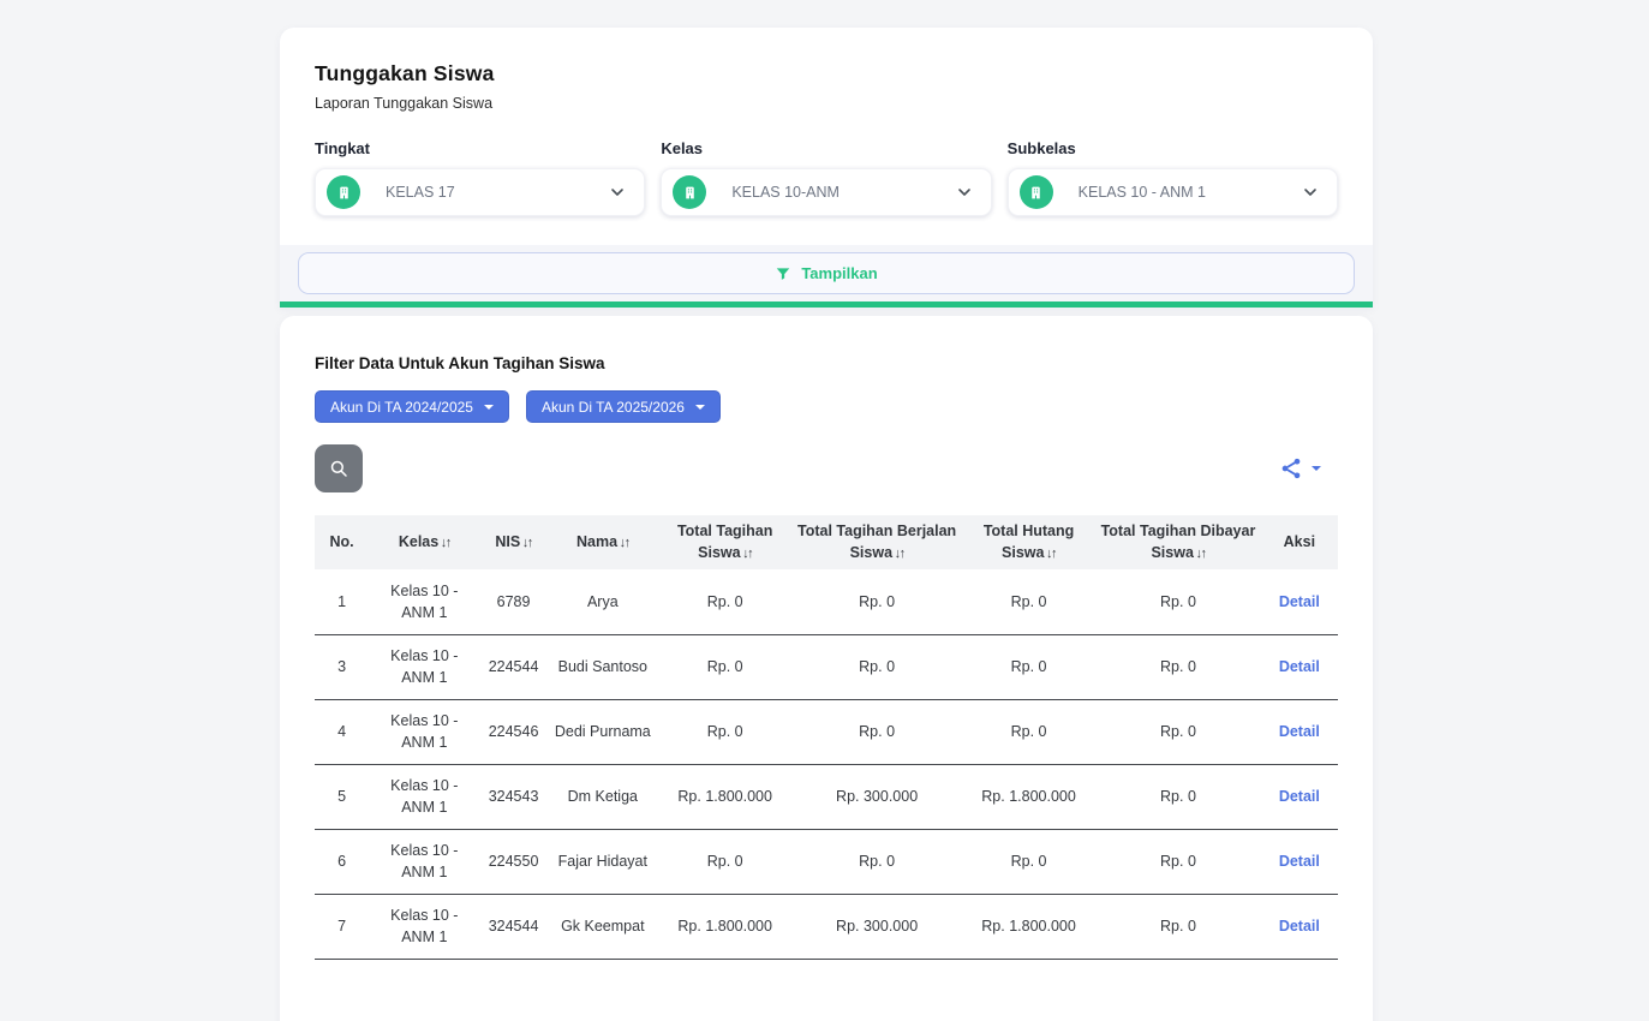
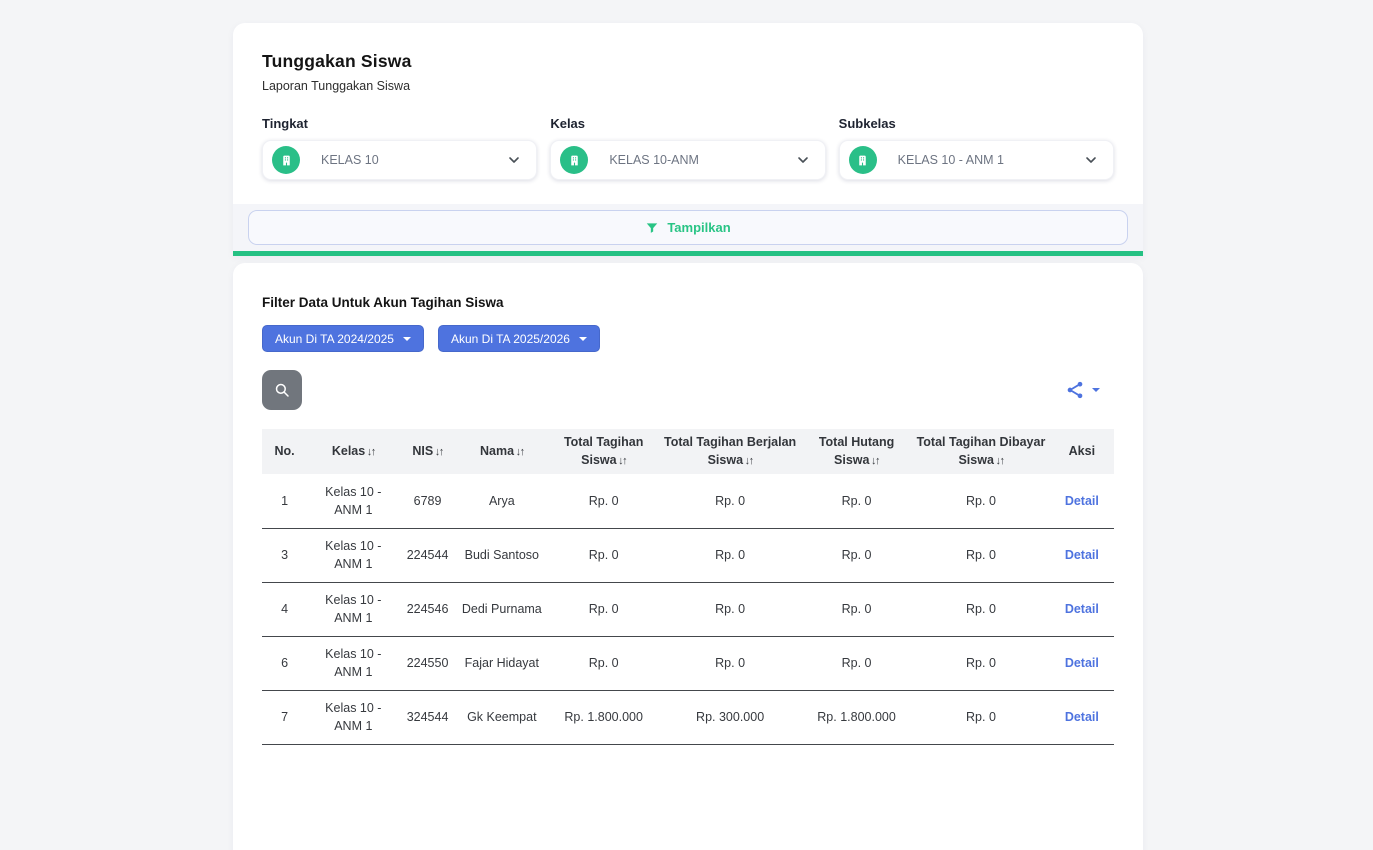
  Tunggakan Siswa
  Laporan Tunggakan Siswa
  Tingkat
- KELAS 17
+ KELAS 10
  Kelas
  KELAS 10-ANM
  Subkelas
  KELAS 10 - ANM 1
  Tampilkan
  Filter Data Untuk Akun Tagihan Siswa
  Akun Di TA 2024/2025
  Akun Di TA 2025/2026
  No.	Kelas ↓↑	NIS ↓↑	Nama ↓↑	Total Tagihan Siswa ↓↑	Total Tagihan Berjalan Siswa ↓↑	Total Hutang Siswa ↓↑	Total Tagihan Dibayar Siswa ↓↑	Aksi
  1	Kelas 10 - ANM 1	6789	Arya	Rp. 0	Rp. 0	Rp. 0	Rp. 0	Detail
  3	Kelas 10 - ANM 1	224544	Budi Santoso	Rp. 0	Rp. 0	Rp. 0	Rp. 0	Detail
  4	Kelas 10 - ANM 1	224546	Dedi Purnama	Rp. 0	Rp. 0	Rp. 0	Rp. 0	Detail
- 5	Kelas 10 - ANM 1	324543	Dm Ketiga	Rp. 1.800.000	Rp. 300.000	Rp. 1.800.000	Rp. 0	Detail
  6	Kelas 10 - ANM 1	224550	Fajar Hidayat	Rp. 0	Rp. 0	Rp. 0	Rp. 0	Detail
  7	Kelas 10 - ANM 1	324544	Gk Keempat	Rp. 1.800.000	Rp. 300.000	Rp. 1.800.000	Rp. 0	Detail
